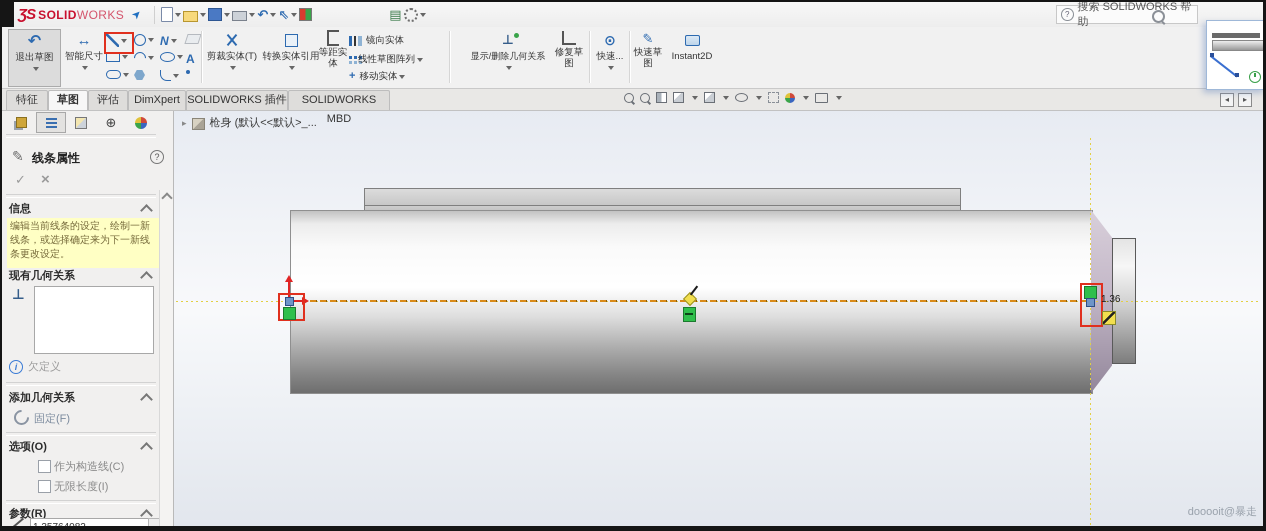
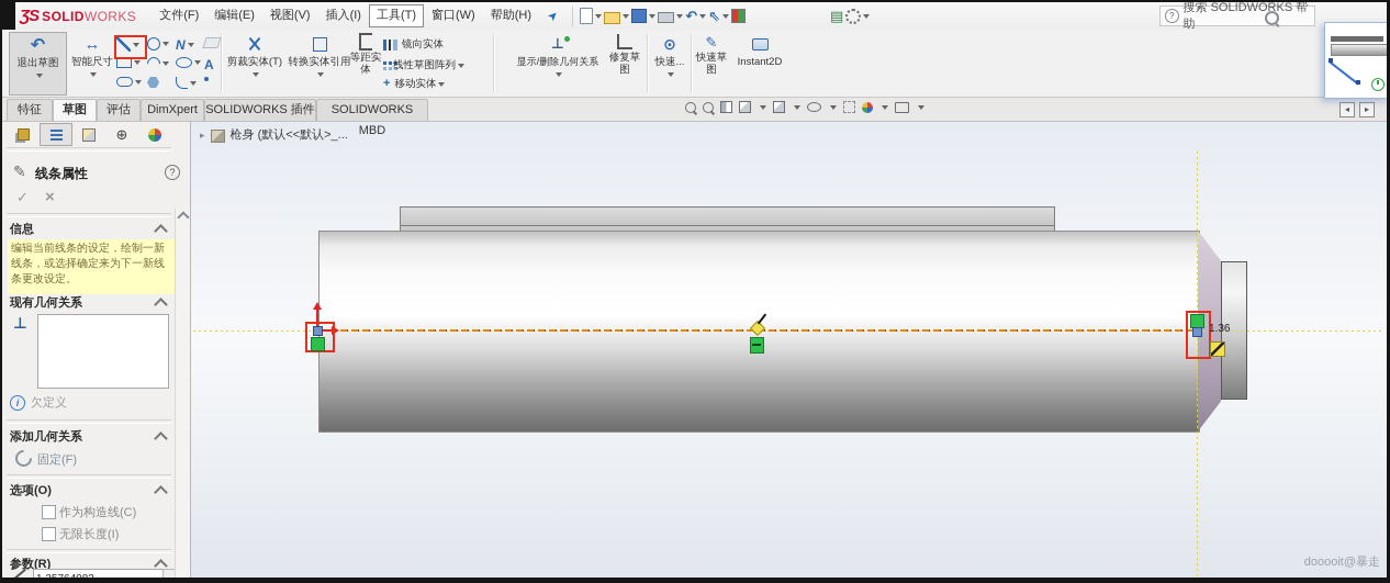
  ƷS
  SOLID
  WORKS
+ 文件(F)
+ 编辑(E)
+ 视图(V)
+ 插入(I)
+ 工具(T)
+ 窗口(W)
+ 帮助(H)
  ↶
  ⇖
  ▤
  ?
  搜索 SOLIDWORKS 帮助
  ↶
  退出草图
  ↔
  智能尺寸
  N
  A
  剪裁实体(T)
  转换实体引用
  等距实体
  镜向实体
  线性草图阵列
  +
  移动实体
  ⊥
  显示/删除几何关系
  修复草图
  ⊙
  快速...
  ✎
  快速草图
  Instant2D
  特征
  草图
  评估
  DimXpert
  SOLIDWORKS 插件
  SOLIDWORKS MBD
  ◂
  ▸
  ⊕
  ✎
  线条属性
  ?
  ✓
  ×
  信息
  编辑当前线条的设定，绘制一新线条，或选择确定来为下一新线条更改设定。
  现有几何关系
  ⊥
  i
  欠定义
  添加几何关系
  固定(F)
  选项(O)
  作为构造线(C)
  无限长度(I)
  参数(R)
  ▸
  枪身 (默认<<默认>_...
  1.36
  dooooit@暴走
